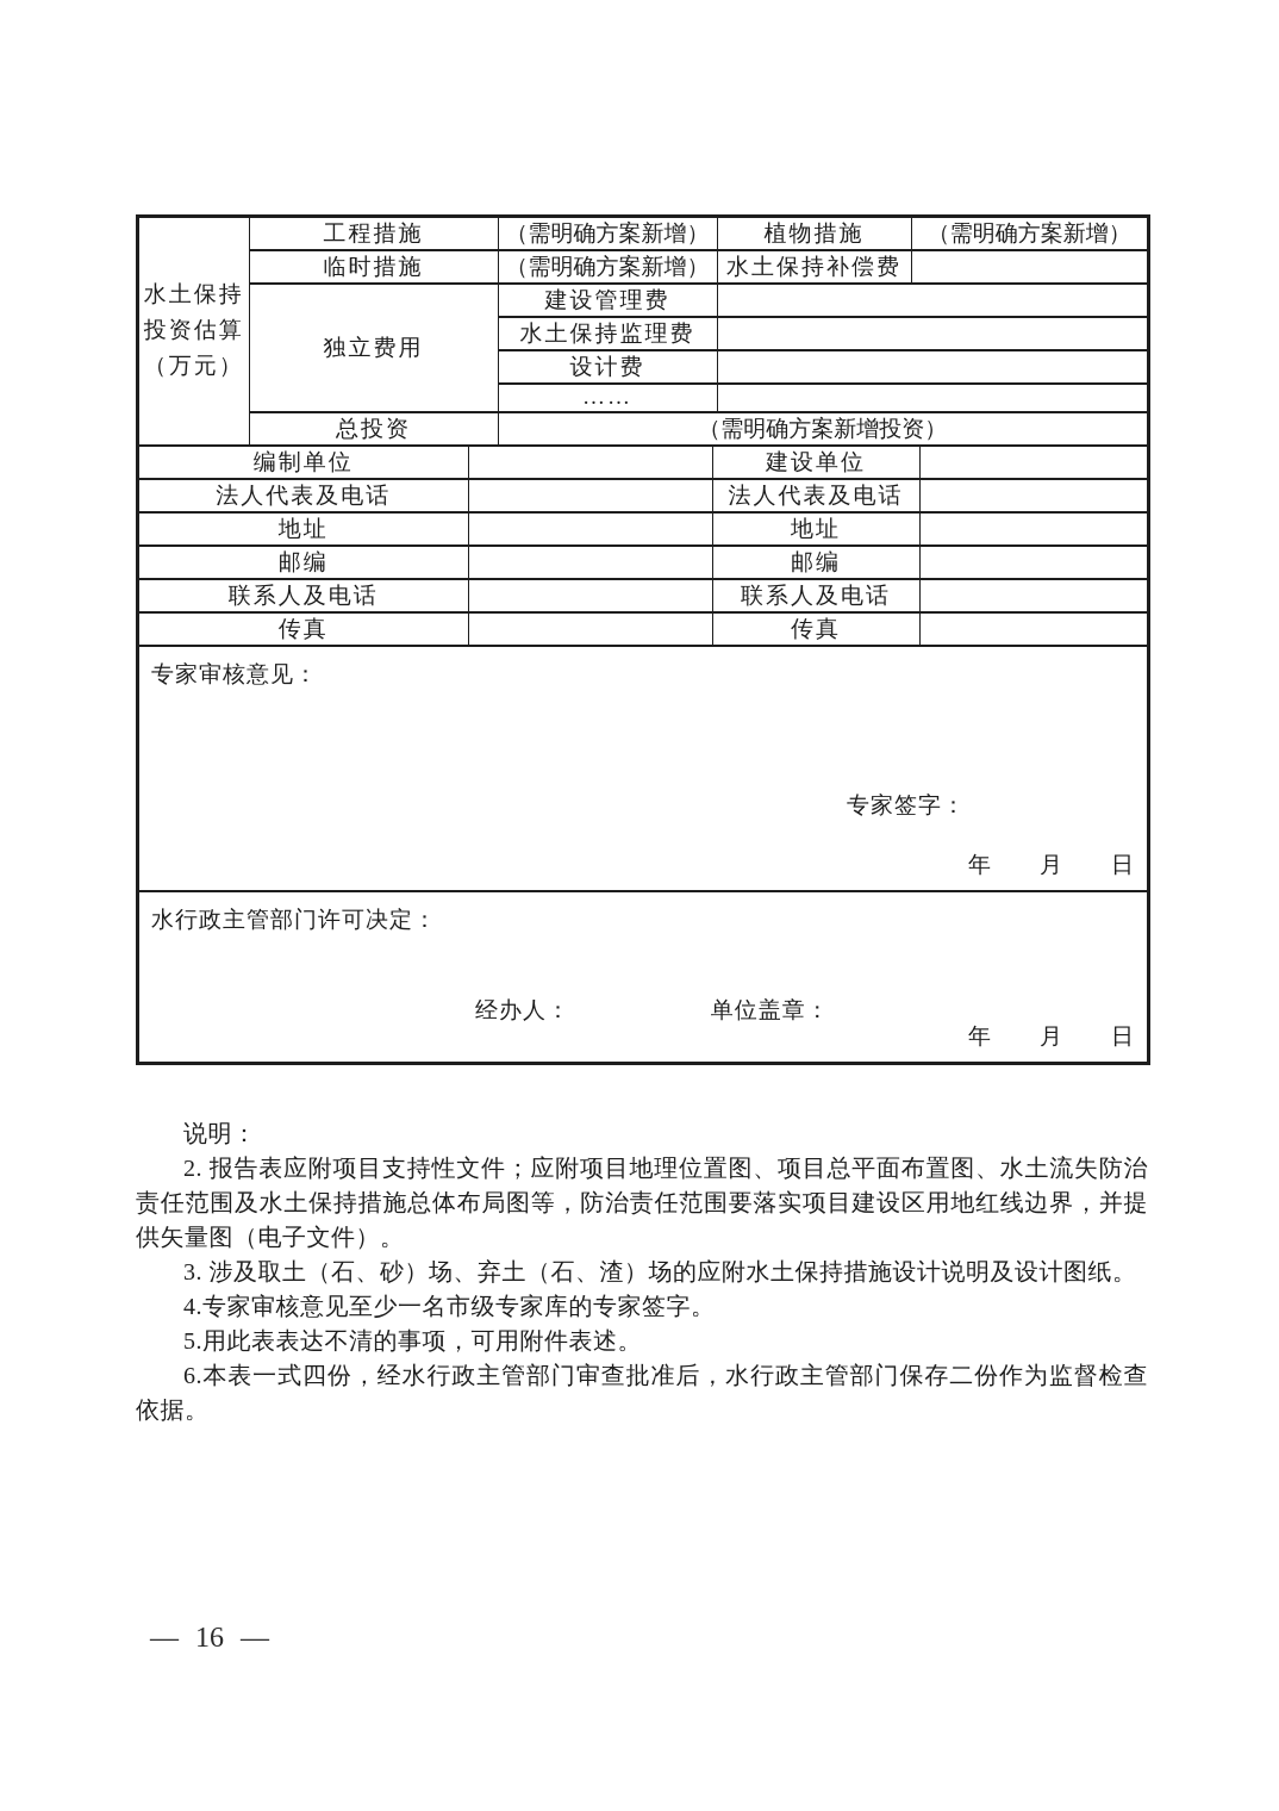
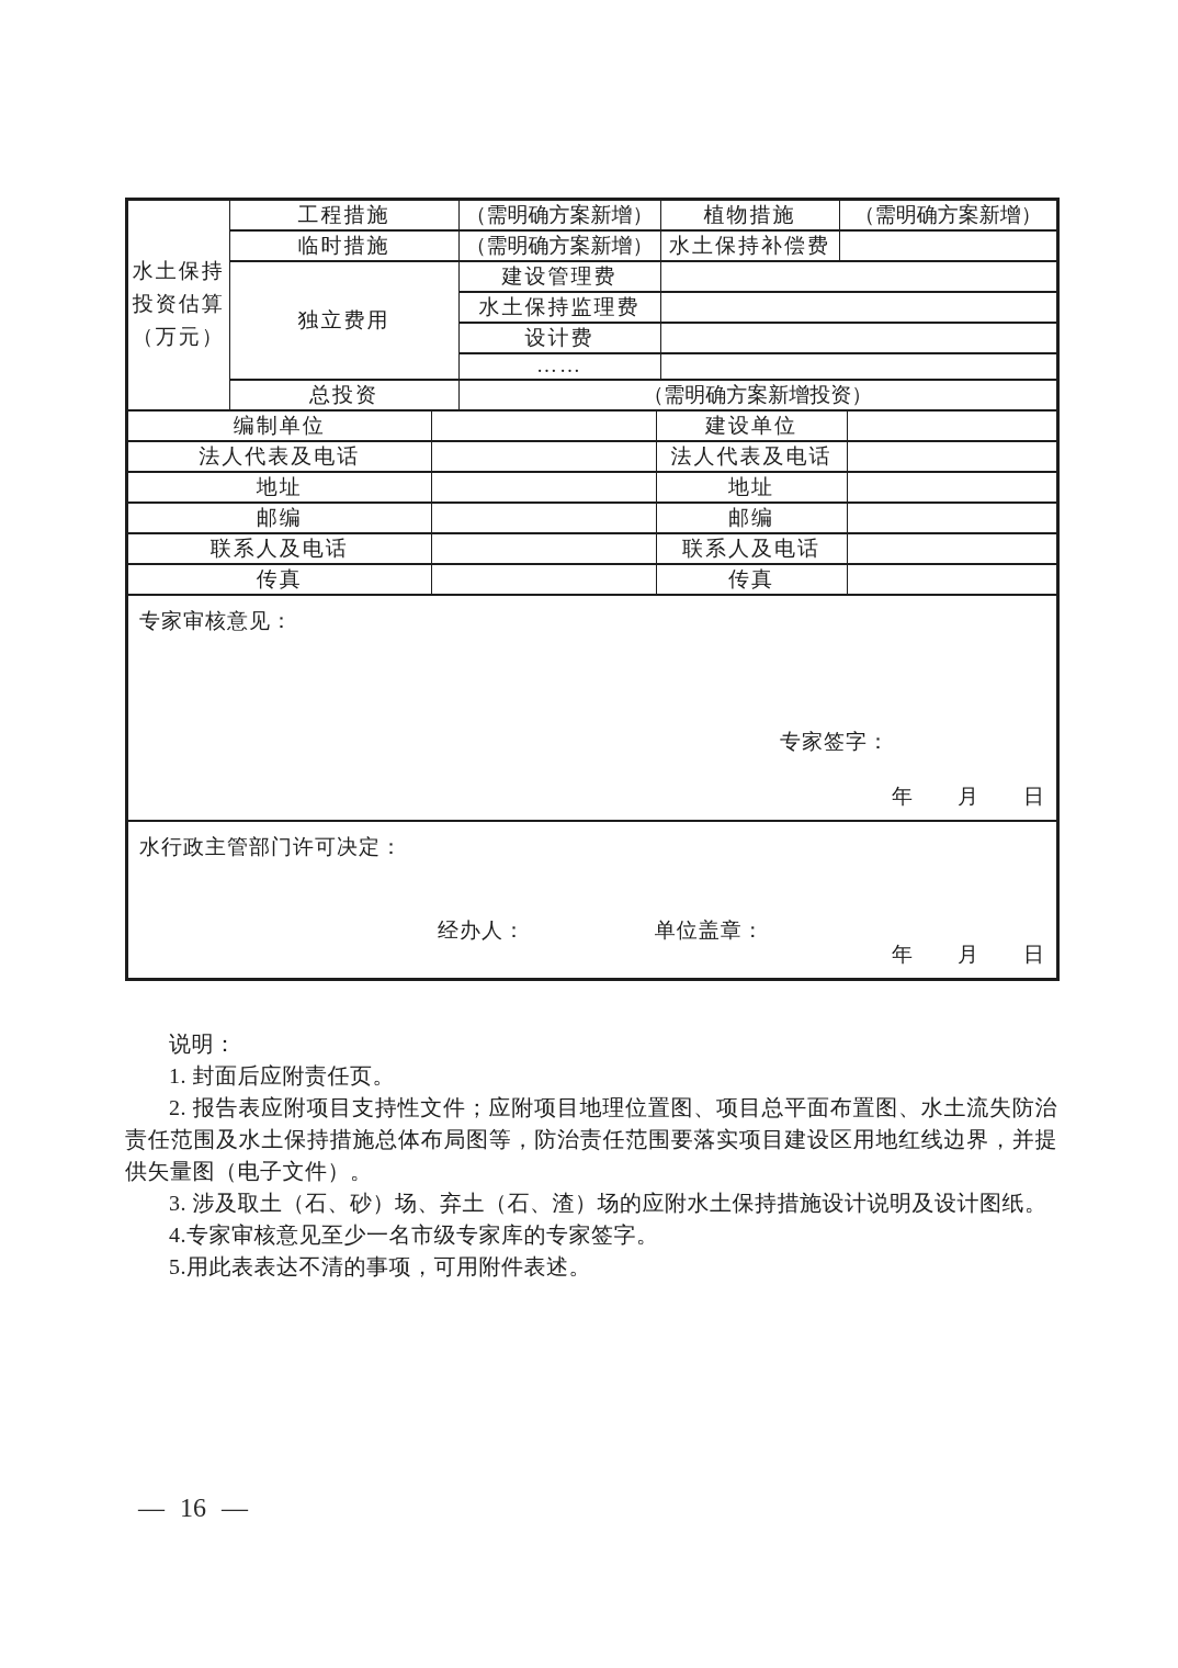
  水土保持 投资估算 （万元）	工程措施	（需明确方案新增）	植物措施	（需明确方案新增）
  临时措施	（需明确方案新增）	水土保持补偿费
  独立费用	建设管理费
  水土保持监理费
  设计费
  ……
  总投资	（需明确方案新增投资）
  编制单位		建设单位
  法人代表及电话		法人代表及电话
  地址		地址
  邮编		邮编
  联系人及电话		联系人及电话
  传真		传真
  专家审核意见：
  专家签字：
  年 月 日
  水行政主管部门许可决定：
  经办人： 单位盖章：
  年 月 日
  说明：
+ 1. 封面后应附责任页。
  2. 报告表应附项目支持性文件；应附项目地理位置图、项目总平面布置图、水土流失防治责任范围及水土保持措施总体布局图等，防治责任范围要落实项目建设区用地红线边界，并提供矢量图（电子文件）。
  3. 涉及取土（石、砂）场、弃土（石、渣）场的应附水土保持措施设计说明及设计图纸。
  4.专家审核意见至少一名市级专家库的专家签字。
  5.用此表表达不清的事项，可用附件表述。
- 6.本表一式四份，经水行政主管部门审查批准后，水行政主管部门保存二份作为监督检查依据。
  — 16 —
